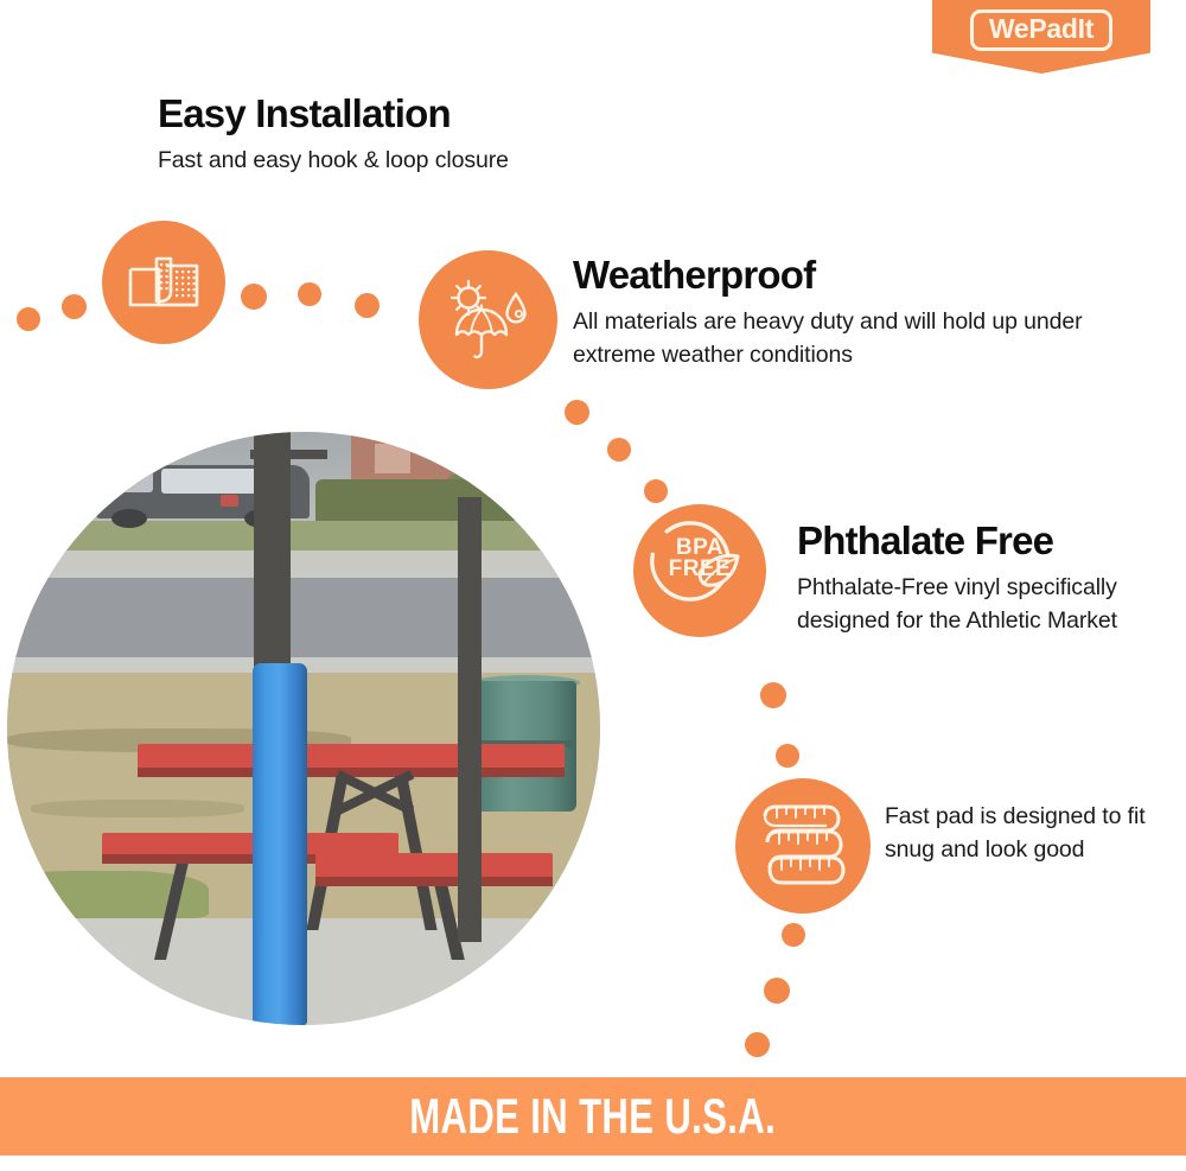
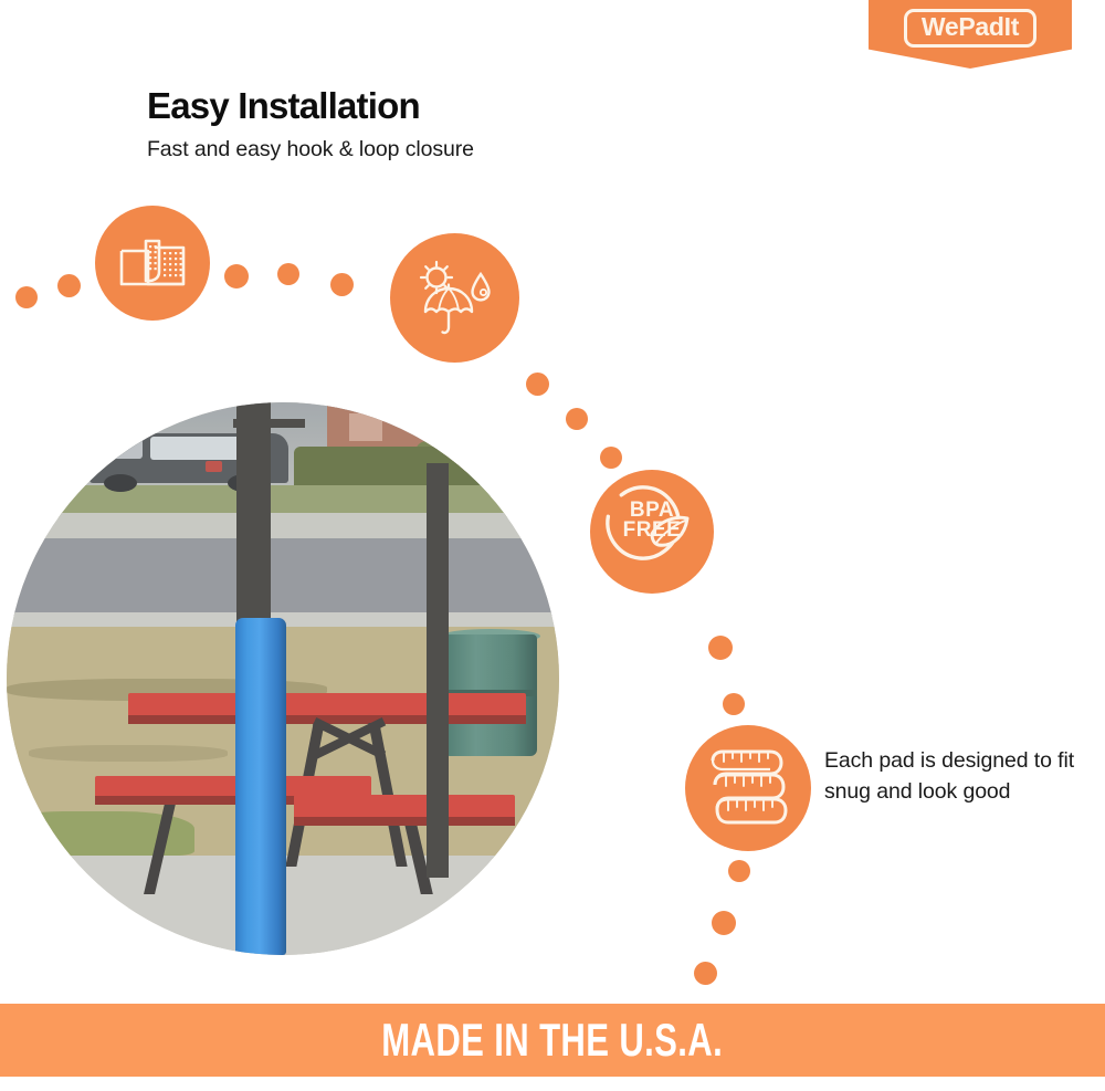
  WePadIt
  Easy Installation
  Fast and easy hook & loop closure
- Weatherproof
- All materials are heavy duty and will hold up under extreme weather conditions
  BPA
  FREE
- Phthalate Free
- Phthalate-Free vinyl specifically designed for the Athletic Market
- Fast pad is designed to fit snug and look good
+ Each pad is designed to fit snug and look good
  MADE IN THE U.S.A.
